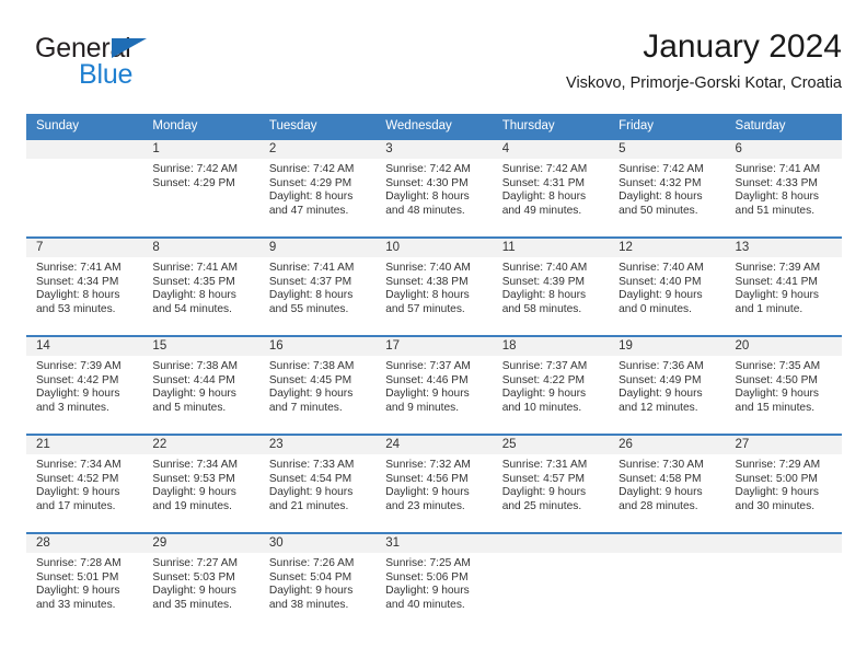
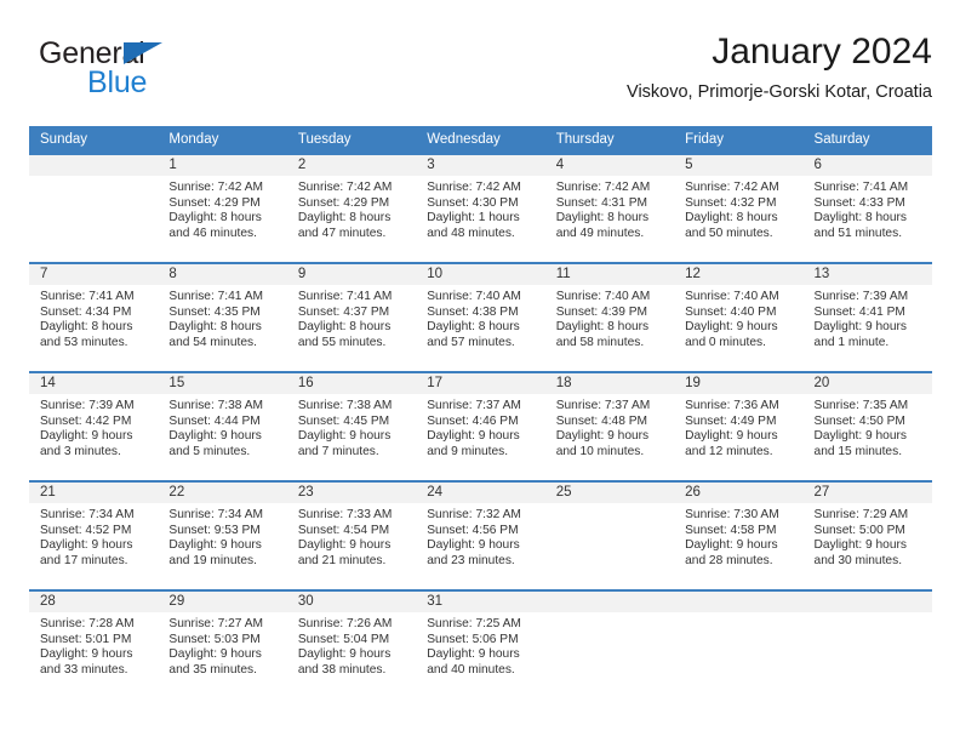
  Gener
  Blue
  January 2024
  Viskovo, Primorje-Gorski Kotar, Croatia
  Sunday
  Monday
  Tuesday
  Wednesday
  Thursday
  Friday
  Saturday
  1
  Sunrise: 7:42 AM
  Sunset: 4:29 PM
+ Daylight: 8 hours and 46 minutes.
  2
  Sunrise: 7:42 AM
  Sunset: 4:29 PM
  Daylight: 8 hours and 47 minutes.
  3
  Sunrise: 7:42 AM
  Sunset: 4:30 PM
- Daylight: 8 hours and 48 minutes.
+ Daylight: 1 hours and 48 minutes.
  4
  Sunrise: 7:42 AM
  Sunset: 4:31 PM
  Daylight: 8 hours and 49 minutes.
  5
  Sunrise: 7:42 AM
  Sunset: 4:32 PM
  Daylight: 8 hours and 50 minutes.
  6
  Sunrise: 7:41 AM
  Sunset: 4:33 PM
  Daylight: 8 hours and 51 minutes.
  7
  Sunrise: 7:41 AM
  Sunset: 4:34 PM
  Daylight: 8 hours and 53 minutes.
  8
  Sunrise: 7:41 AM
  Sunset: 4:35 PM
  Daylight: 8 hours and 54 minutes.
  9
  Sunrise: 7:41 AM
  Sunset: 4:37 PM
  Daylight: 8 hours and 55 minutes.
  10
  Sunrise: 7:40 AM
  Sunset: 4:38 PM
  Daylight: 8 hours and 57 minutes.
  11
  Sunrise: 7:40 AM
  Sunset: 4:39 PM
  Daylight: 8 hours and 58 minutes.
  12
  Sunrise: 7:40 AM
  Sunset: 4:40 PM
  Daylight: 9 hours and 0 minutes.
  13
  Sunrise: 7:39 AM
  Sunset: 4:41 PM
  Daylight: 9 hours and 1 minute.
  14
  Sunrise: 7:39 AM
  Sunset: 4:42 PM
  Daylight: 9 hours and 3 minutes.
  15
  Sunrise: 7:38 AM
  Sunset: 4:44 PM
  Daylight: 9 hours and 5 minutes.
  16
  Sunrise: 7:38 AM
  Sunset: 4:45 PM
  Daylight: 9 hours and 7 minutes.
  17
  Sunrise: 7:37 AM
  Sunset: 4:46 PM
  Daylight: 9 hours and 9 minutes.
  18
  Sunrise: 7:37 AM
- Sunset: 4:22 PM
+ Sunset: 4:48 PM
  Daylight: 9 hours and 10 minutes.
  19
  Sunrise: 7:36 AM
  Sunset: 4:49 PM
  Daylight: 9 hours and 12 minutes.
  20
  Sunrise: 7:35 AM
  Sunset: 4:50 PM
  Daylight: 9 hours and 15 minutes.
  21
  Sunrise: 7:34 AM
  Sunset: 4:52 PM
  Daylight: 9 hours and 17 minutes.
  22
  Sunrise: 7:34 AM
  Sunset: 9:53 PM
  Daylight: 9 hours and 19 minutes.
  23
  Sunrise: 7:33 AM
  Sunset: 4:54 PM
  Daylight: 9 hours and 21 minutes.
  24
  Sunrise: 7:32 AM
  Sunset: 4:56 PM
  Daylight: 9 hours and 23 minutes.
  25
- Sunrise: 7:31 AM
- Sunset: 4:57 PM
- Daylight: 9 hours and 25 minutes.
  26
  Sunrise: 7:30 AM
  Sunset: 4:58 PM
  Daylight: 9 hours and 28 minutes.
  27
  Sunrise: 7:29 AM
  Sunset: 5:00 PM
  Daylight: 9 hours and 30 minutes.
  28
  Sunrise: 7:28 AM
  Sunset: 5:01 PM
  Daylight: 9 hours and 33 minutes.
  29
  Sunrise: 7:27 AM
  Sunset: 5:03 PM
  Daylight: 9 hours and 35 minutes.
  30
  Sunrise: 7:26 AM
  Sunset: 5:04 PM
  Daylight: 9 hours and 38 minutes.
  31
  Sunrise: 7:25 AM
  Sunset: 5:06 PM
  Daylight: 9 hours and 40 minutes.
